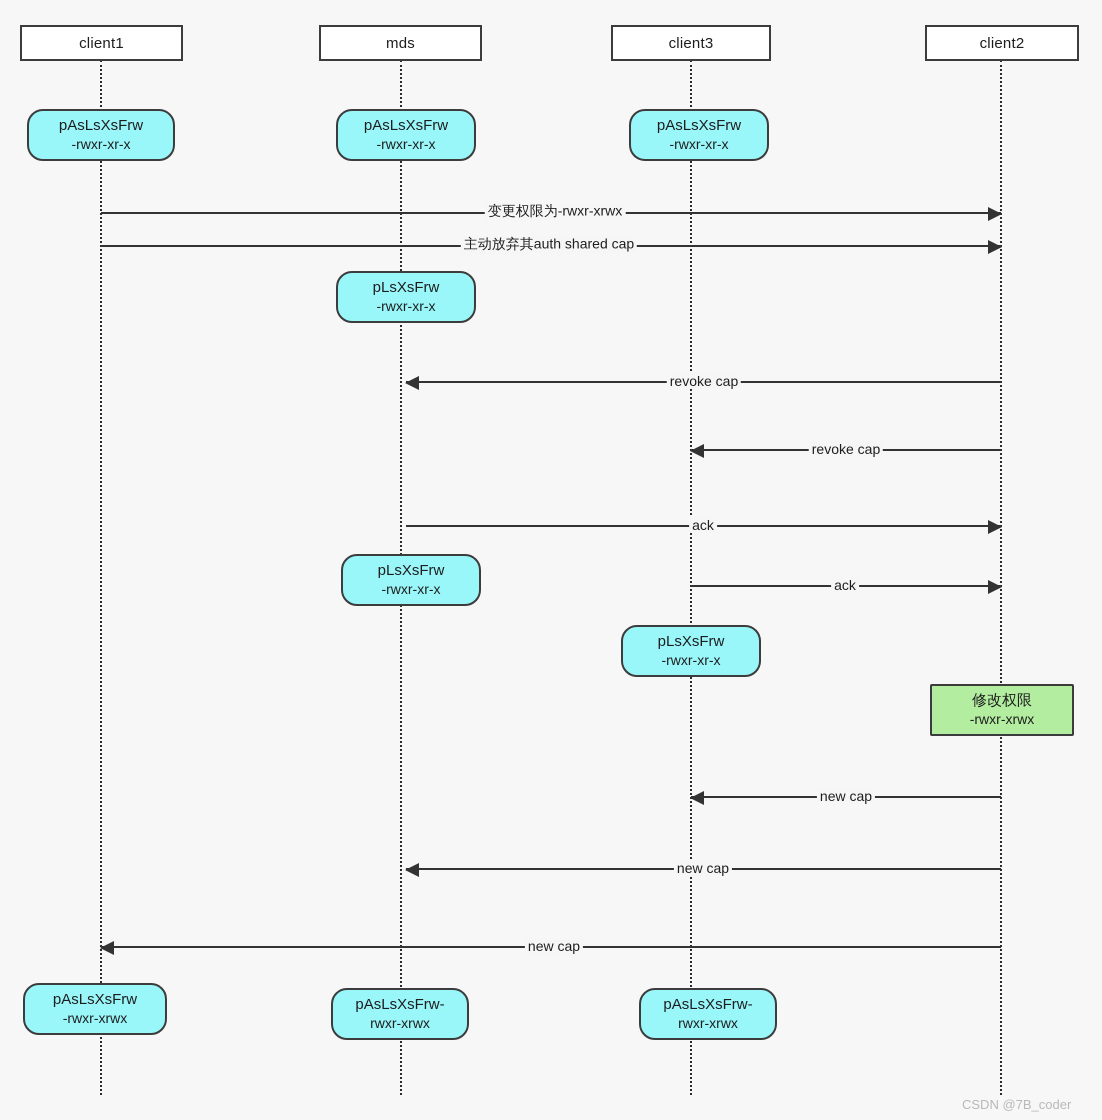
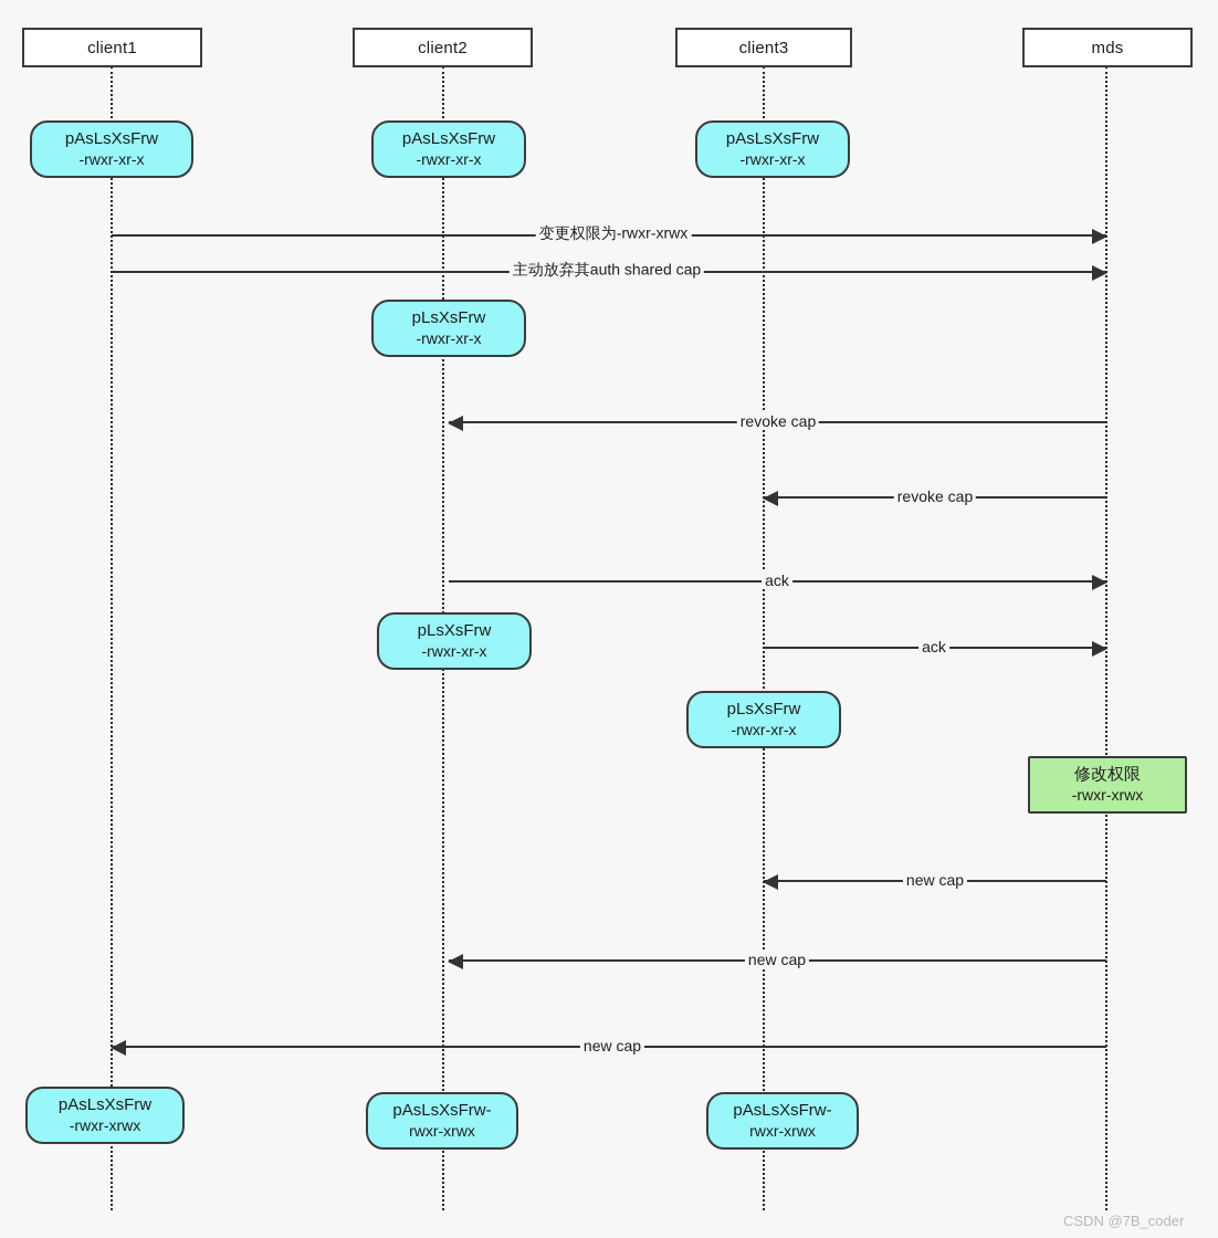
  client1
- mds
+ client2
  client3
- client2
+ mds
  变更权限为-rwxr-xrwx
  主动放弃其auth shared cap
  revoke cap
  revoke cap
  ack
  ack
  new cap
  new cap
  new cap
  pAsLsXsFrw
  -rwxr-xr-x
  pAsLsXsFrw
  -rwxr-xr-x
  pAsLsXsFrw
  -rwxr-xr-x
  pLsXsFrw
  -rwxr-xr-x
  pLsXsFrw
  -rwxr-xr-x
  pLsXsFrw
  -rwxr-xr-x
  修改权限
  -rwxr-xrwx
  pAsLsXsFrw
  -rwxr-xrwx
  pAsLsXsFrw-
  rwxr-xrwx
  pAsLsXsFrw-
  rwxr-xrwx
  CSDN @7B_coder
